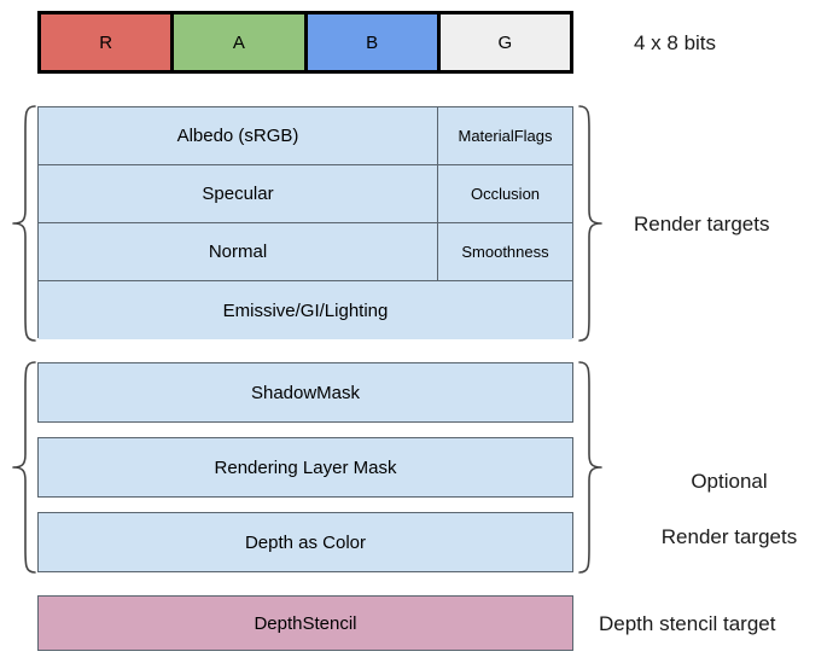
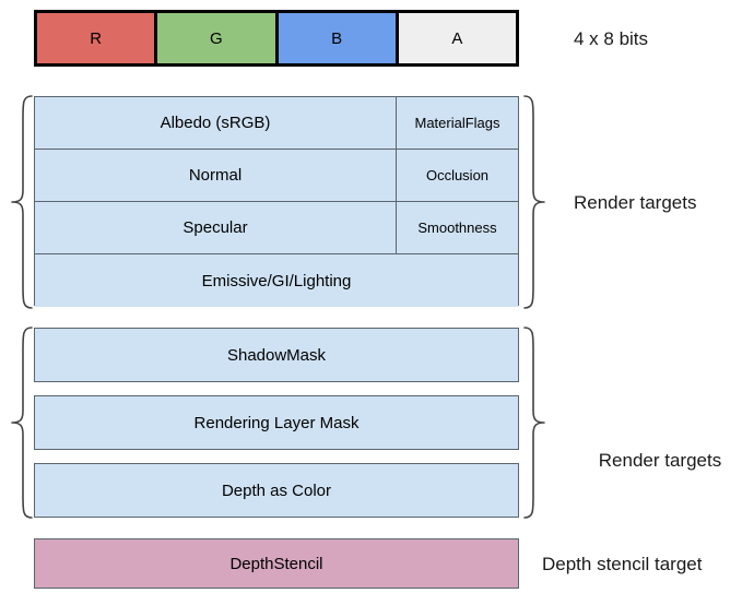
  R
- A
+ G
  B
- G
+ A
  4 x 8 bits
  Albedo (sRGB)
  MaterialFlags
- Specular
+ Normal
  Occlusion
- Normal
+ Specular
  Smoothness
  Emissive/GI/Lighting
  Render targets
  ShadowMask
  Rendering Layer Mask
  Depth as Color
- Optional
  Render targets
  DepthStencil
  Depth stencil target
